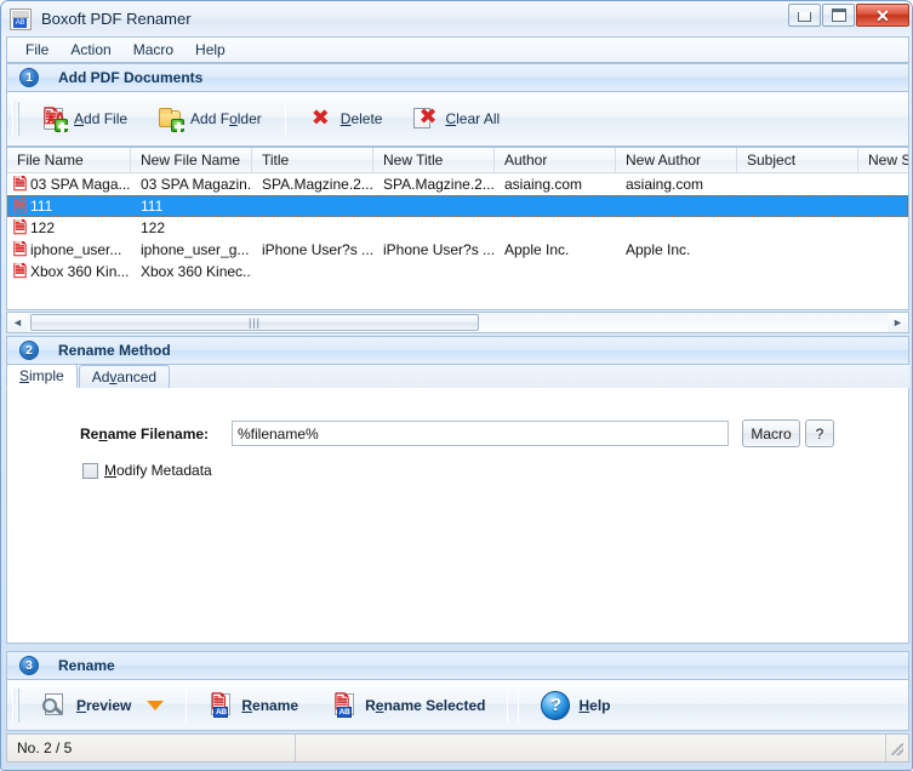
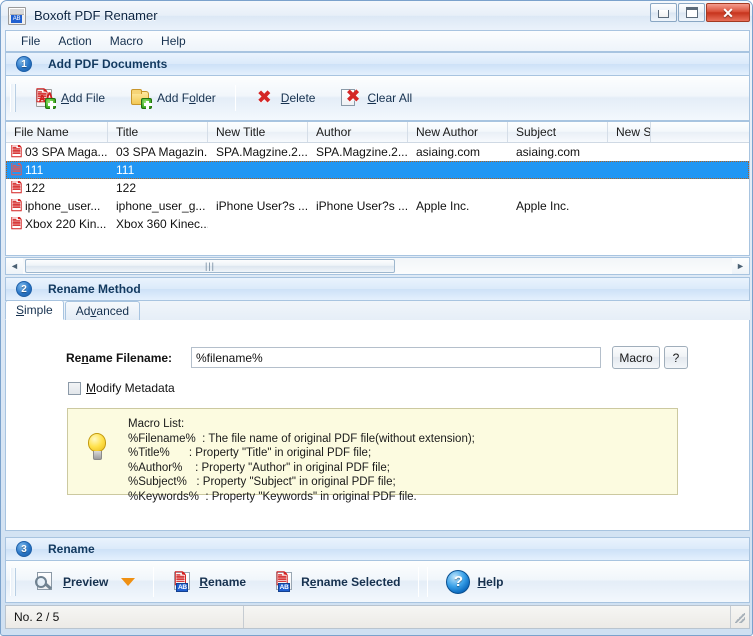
  Boxoft PDF Renamer
  ✕
  File
  Action
  Macro
  Help
  1
  Add PDF Documents
  🗎
  Add File
  Add Folder
  ✖
  Delete
  ✖
  Clear All
  File Name
- New File Name
  Title
  New Title
  Author
  New Author
  Subject
  🗎
  03 SPA Maga...
  03 SPA Magazin.
  SPA.Magzine.2...
  SPA.Magzine.2...
  asiaing.com
  asiaing.com
  🗎
  111
  111
  🗎
  122
  122
  🗎
  iphone_user...
  iphone_user_g...
  iPhone User?s ...
  iPhone User?s ...
  Apple Inc.
  Apple Inc.
  🗎
- Xbox 360 Kin...
+ Xbox 220 Kin...
  Xbox 360 Kinec..
  ◄
  |||
  ►
  2
  Rename Method
  Simple
  Advanced
  Rename Filename:
  %filename%
  Macro
  ?
  Modify Metadata
+ Macro List:
+ %Filename% : The file name of original PDF file(without extension);
+ %Title% : Property "Title" in original PDF file;
+ %Author% : Property "Author" in original PDF file;
+ %Subject% : Property "Subject" in original PDF file;
+ %Keywords% : Property "Keywords" in original PDF file.
  3
  Rename
  Preview
  🗎
  Rename
  🗎
  Rename Selected
  ?
  Help
  No. 2 / 5
